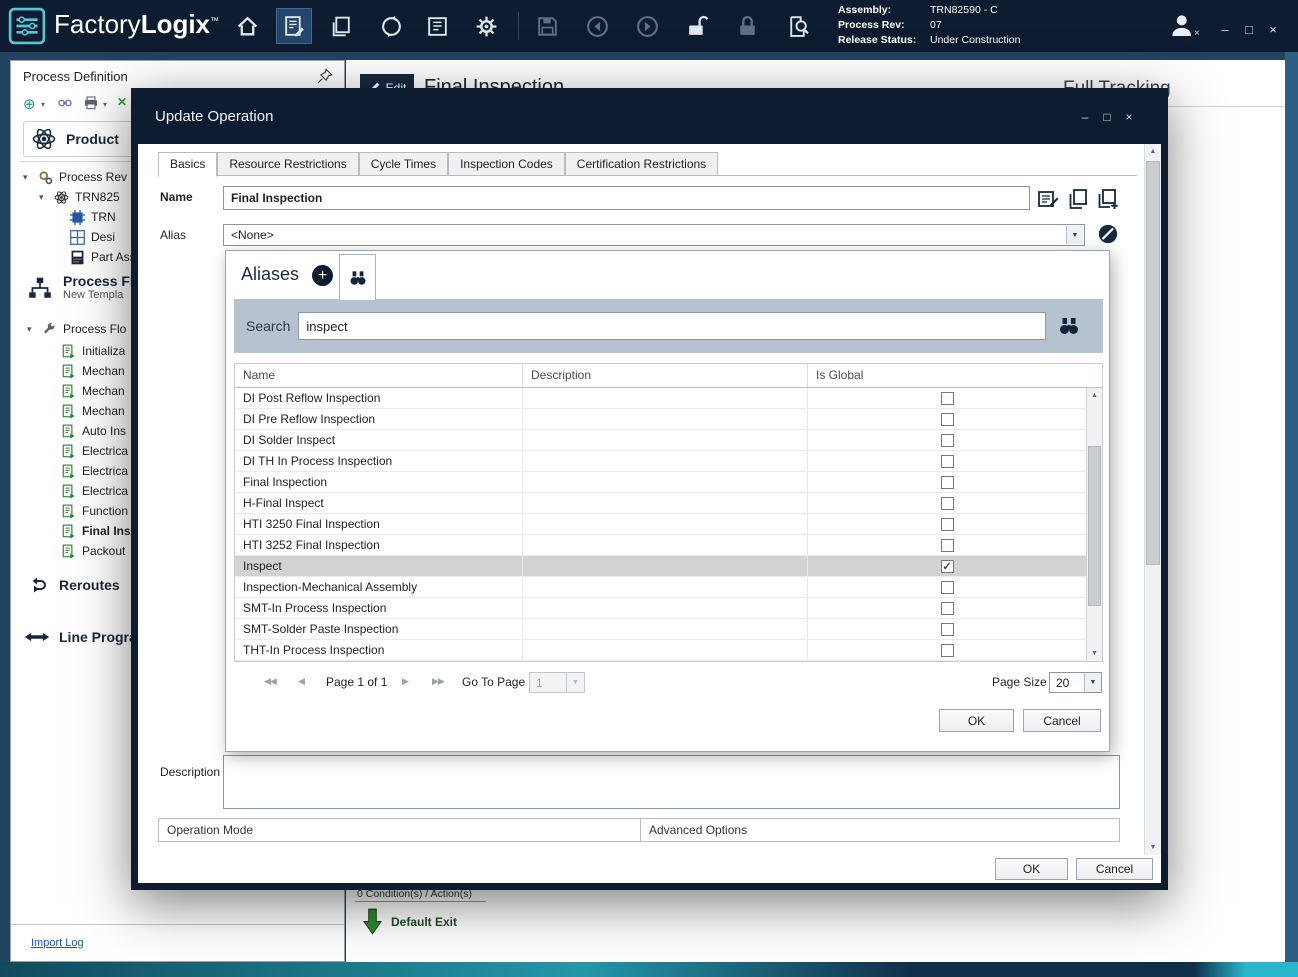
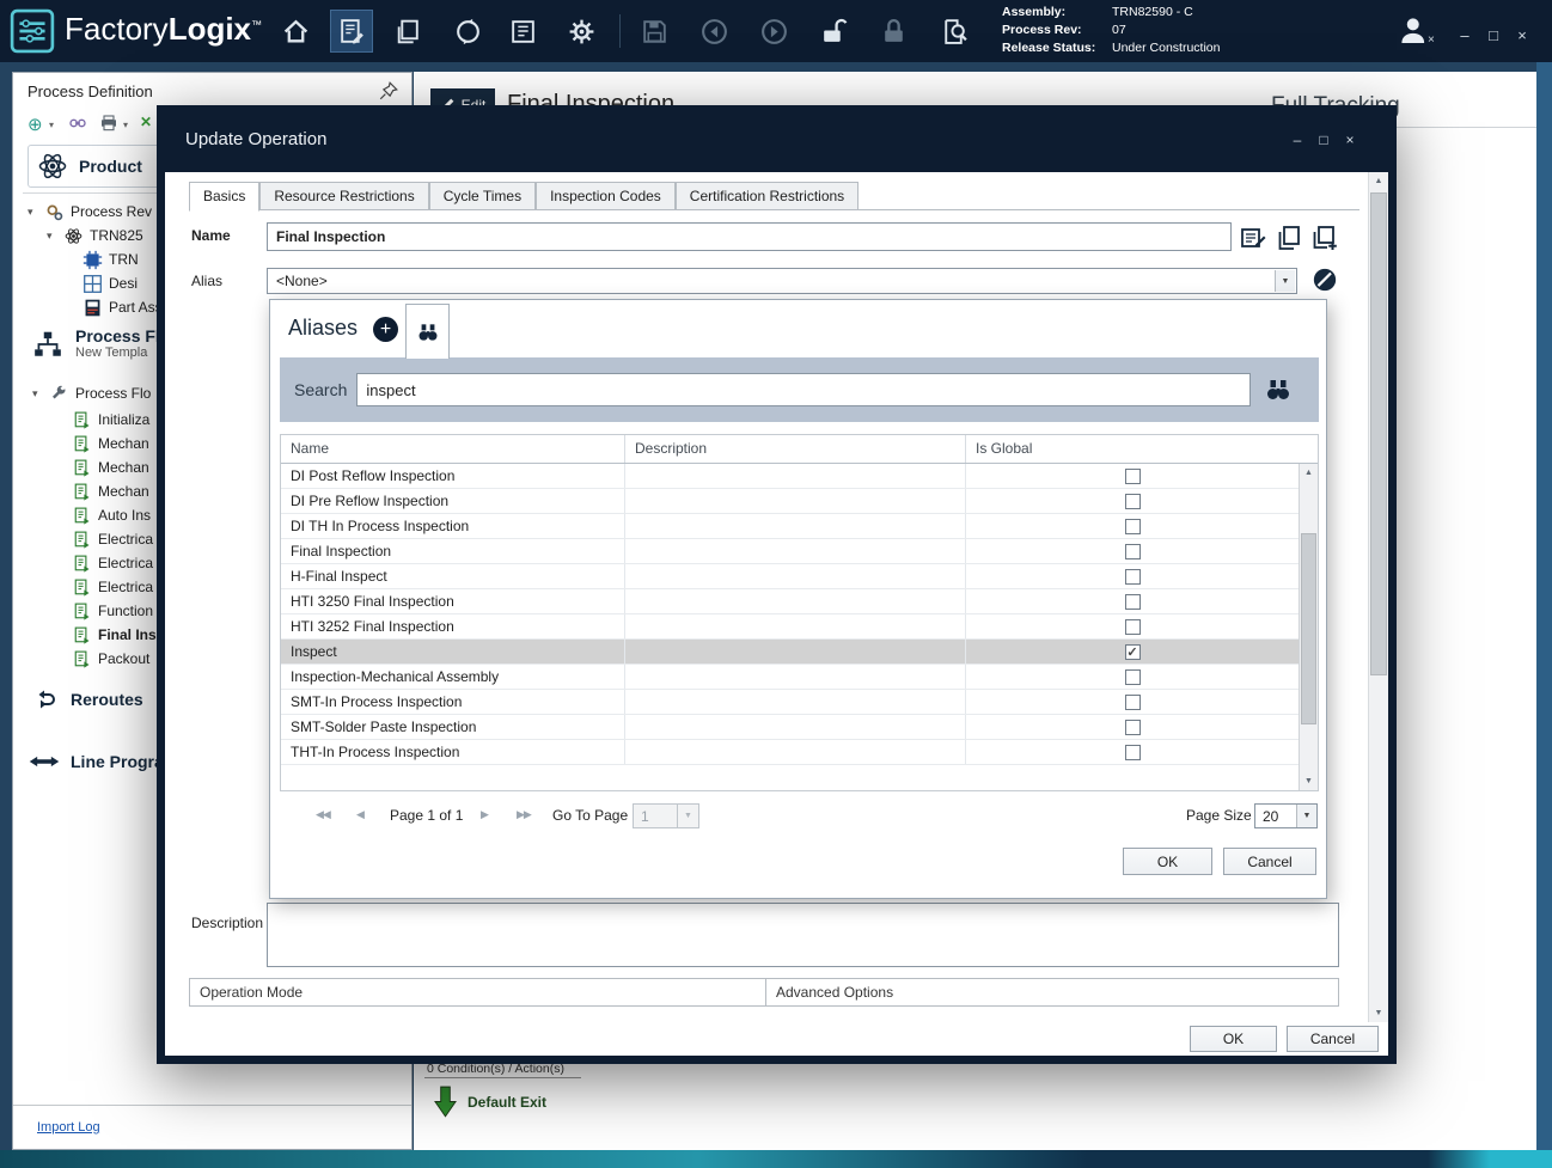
  FactoryLogix™
  Assembly:
  TRN82590 - C
  Process Rev:
  07
  Release Status:
  Under Construction
  ×
  –
  □
  ×
  Process Definition
  ⊕
  ▾
  ▾
  ✕
  Product
  ▾
  Process Rev
  ▾
  TRN825
  TRN
  Desi
  Part As
  Process F
  New Templa
  ▾
  Process Flo
  Initializa
  Mechan
  Mechan
  Mechan
  Auto Ins
  Electrica
  Electrica
  Electrica
  Function
  Final Ins
  Packout
  Reroutes
  Line Progr
  Import Log
  Final Inspection
  0 Condition(s) / Action(s)
  Default Exit
  Update Operation
  –
  □
  ×
  Basics
  Resource Restrictions
  Cycle Times
  Inspection Codes
  Certification Restrictions
  Name
  Final Inspection
  Alias
  <None>
  Description
  Operation Mode
  Advanced Options
  OK
  Cancel
  Aliases
  +
  Search
  inspect
  Name
  Description
  Is Global
  DI Post Reflow Inspection
  DI Pre Reflow Inspection
- DI Solder Inspect
  DI TH In Process Inspection
  Final Inspection
  H-Final Inspect
  HTI 3250 Final Inspection
  HTI 3252 Final Inspection
  Inspect
  ✓
  Inspection-Mechanical Assembly
  SMT-In Process Inspection
  SMT-Solder Paste Inspection
  THT-In Process Inspection
  ◀◀
  ◀
  Page 1 of 1
  ▶
  ▶▶
  Go To Page
  1
  Page Size
  20
  OK
  Cancel
